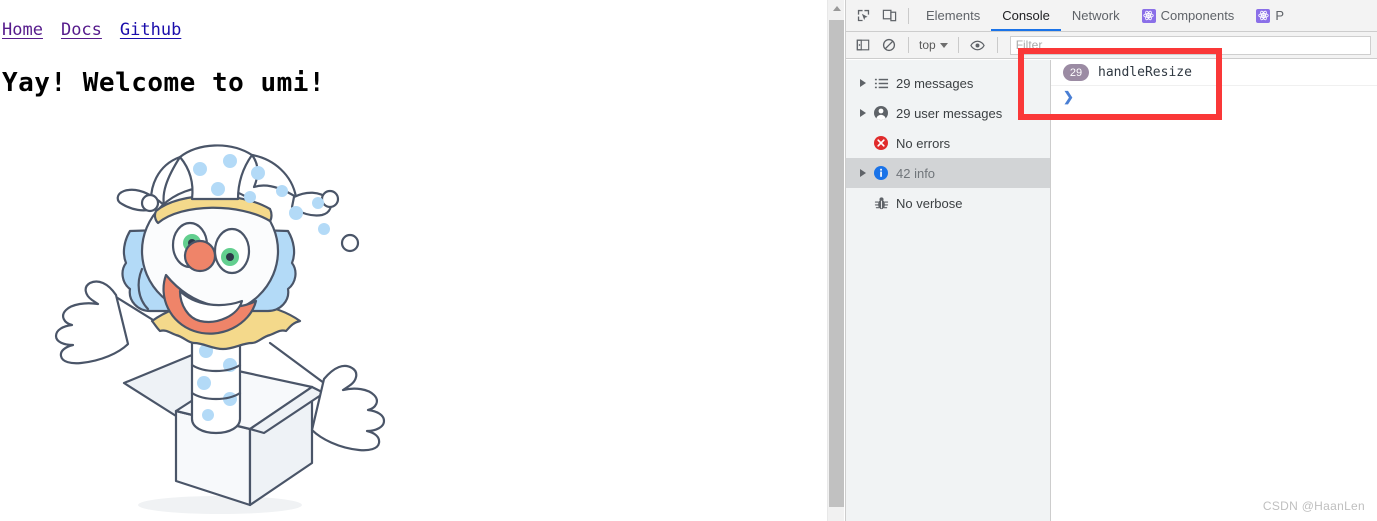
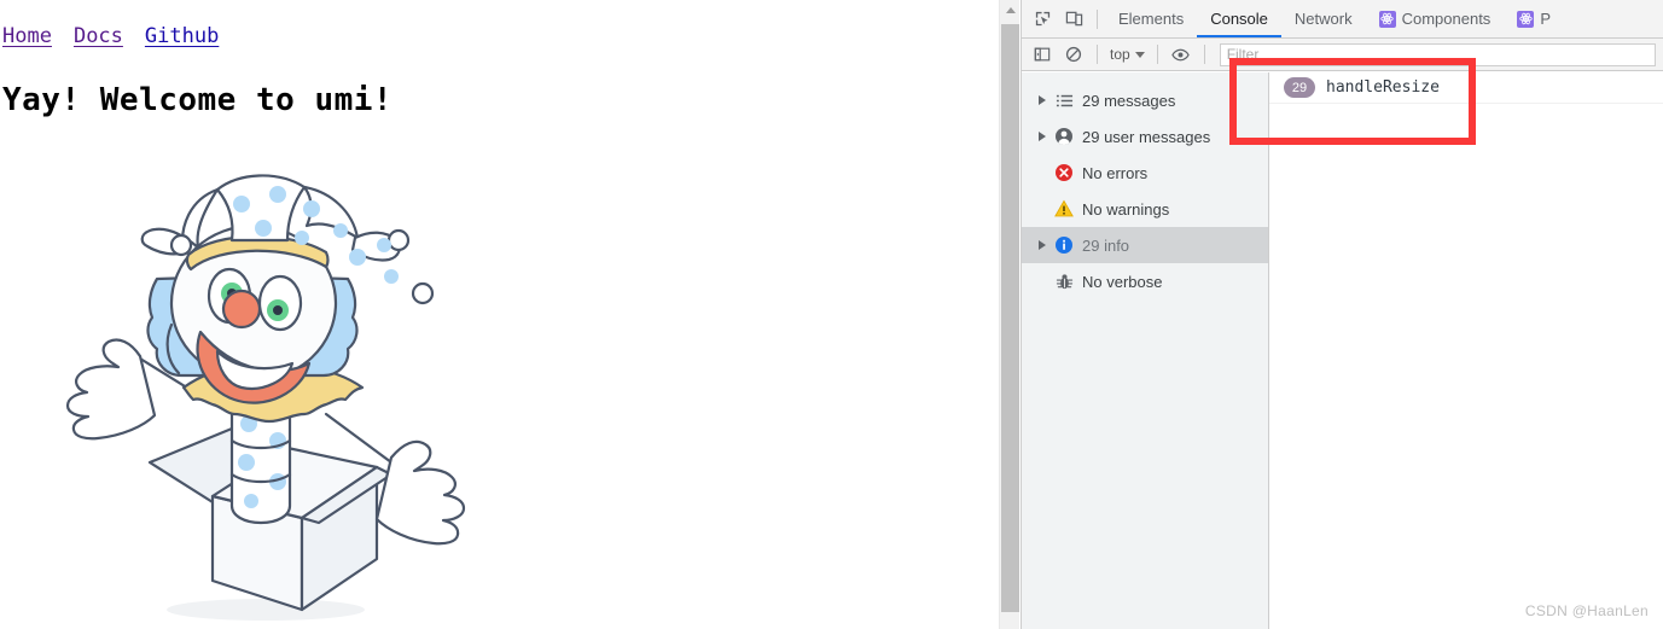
  Home
  Docs
  Github
  Yay! Welcome to umi!
  Elements
  Console
  Network
  Components
  P
  top
  Filter
  29 messages
  29 user messages
  No errors
+ No warnings
- 42 info
+ 29 info
  No verbose
  29
  handleResize
- ❯
  CSDN @HaanLen
